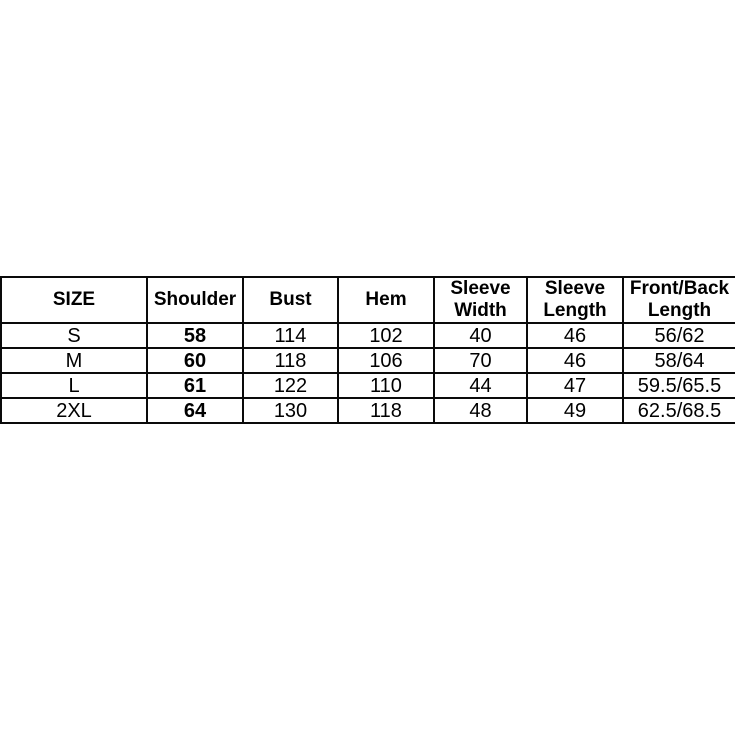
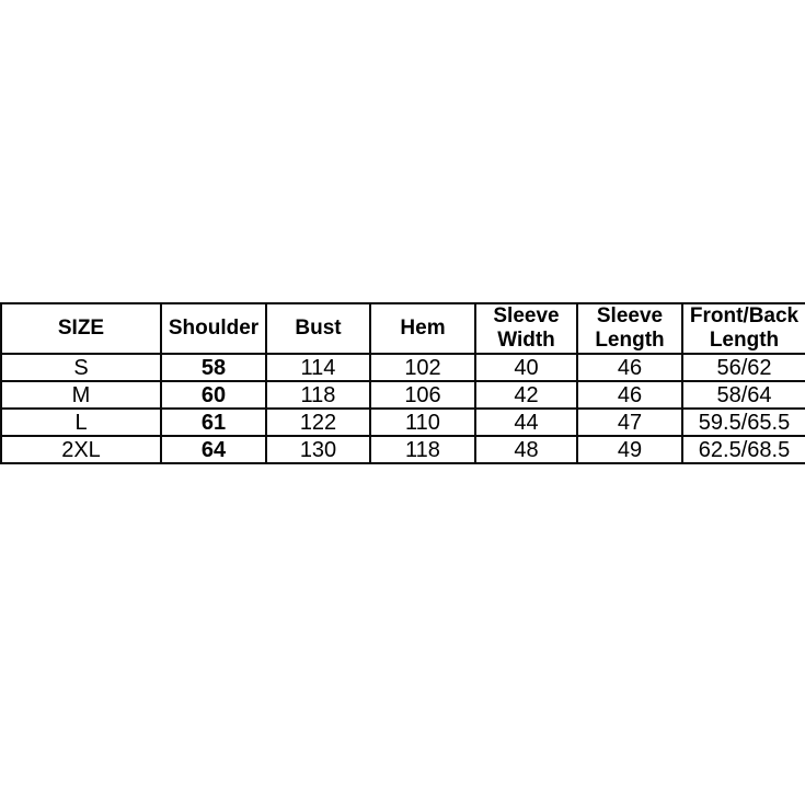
  SIZE	Shoulder	Bust	Hem	Sleeve Width	Sleeve Length	Front/Back Length
  S	58	114	102	40	46	56/62
- M	60	118	106	70	46	58/64
+ M	60	118	106	42	46	58/64
  L	61	122	110	44	47	59.5/65.5
  2XL	64	130	118	48	49	62.5/68.5
